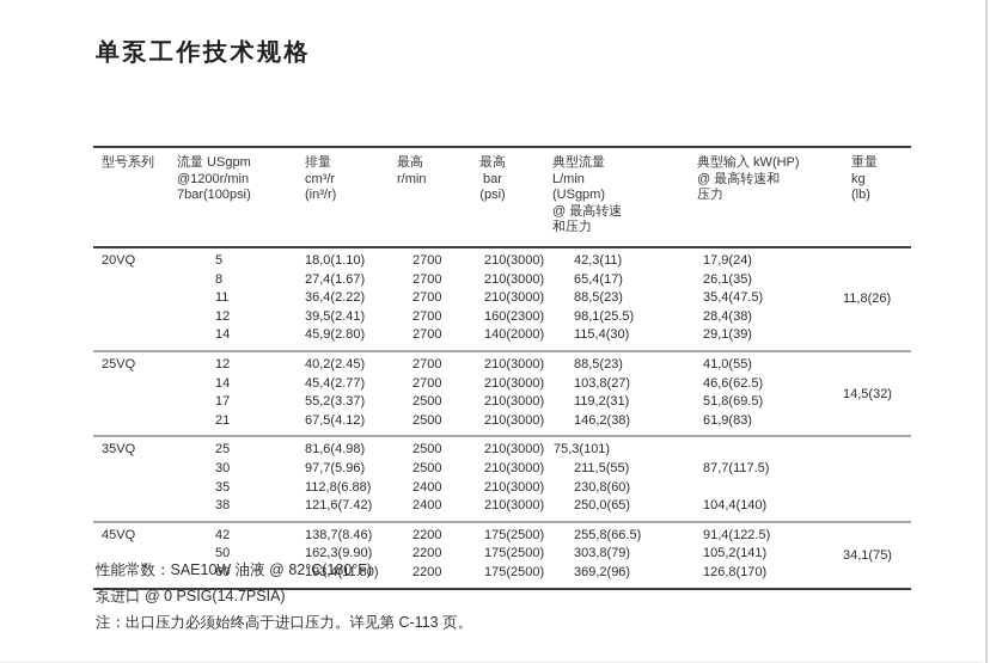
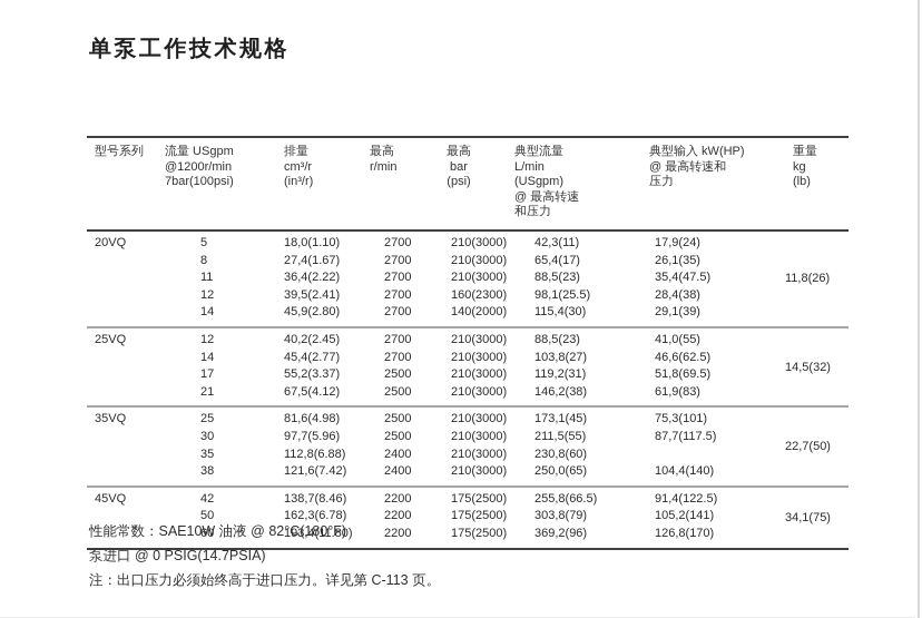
  单泵工作技术规格
  型号系列
  流量 USgpm
  @1200r/min
  7bar(100psi)
  排量
  cm³/r
  (in³/r)
  最高
  r/min
  最高
  bar
  (psi)
  典型流量
  L/min
  (USgpm)
  @ 最高转速
  和压力
  典型输入 kW(HP)
  @ 最高转速和
  压力
  重量
  kg
  (lb)
  20VQ
  5
  18,0(1.10)
  2700
  210(3000)
  42,3(11)
  17,9(24)
  8
  27,4(1.67)
  2700
  210(3000)
  65,4(17)
  26,1(35)
  11
  36,4(2.22)
  2700
  210(3000)
  88,5(23)
  35,4(47.5)
  12
  39,5(2.41)
  2700
  160(2300)
  98,1(25.5)
  28,4(38)
  14
  45,9(2.80)
  2700
  140(2000)
  115,4(30)
  29,1(39)
  11,8(26)
  25VQ
  12
  40,2(2.45)
  2700
  210(3000)
  88,5(23)
  41,0(55)
  14
  45,4(2.77)
  2700
  210(3000)
  103,8(27)
  46,6(62.5)
  17
  55,2(3.37)
  2500
  210(3000)
  119,2(31)
  51,8(69.5)
  21
  67,5(4.12)
  2500
  210(3000)
  146,2(38)
  61,9(83)
  14,5(32)
  35VQ
  25
  81,6(4.98)
  2500
  210(3000)
+ 173,1(45)
  75,3(101)
  30
  97,7(5.96)
  2500
  210(3000)
  211,5(55)
  87,7(117.5)
  35
  112,8(6.88)
  2400
  210(3000)
  230,8(60)
  38
  121,6(7.42)
  2400
  210(3000)
  250,0(65)
  104,4(140)
+ 22,7(50)
  45VQ
  42
  138,7(8.46)
  2200
  175(2500)
  255,8(66.5)
  91,4(122.5)
  50
- 162,3(9.90)
+ 162,3(6.78)
  2200
  175(2500)
  303,8(79)
  105,2(141)
  60
  193,4(11.80)
  2200
  175(2500)
  369,2(96)
  126,8(170)
  34,1(75)
  性能常数：SAE10W 油液 @ 82°C(180°F)
  泵进口 @ 0 PSIG(14.7PSIA)
  注：出口压力必须始终高于进口压力。详见第 C-113 页。
